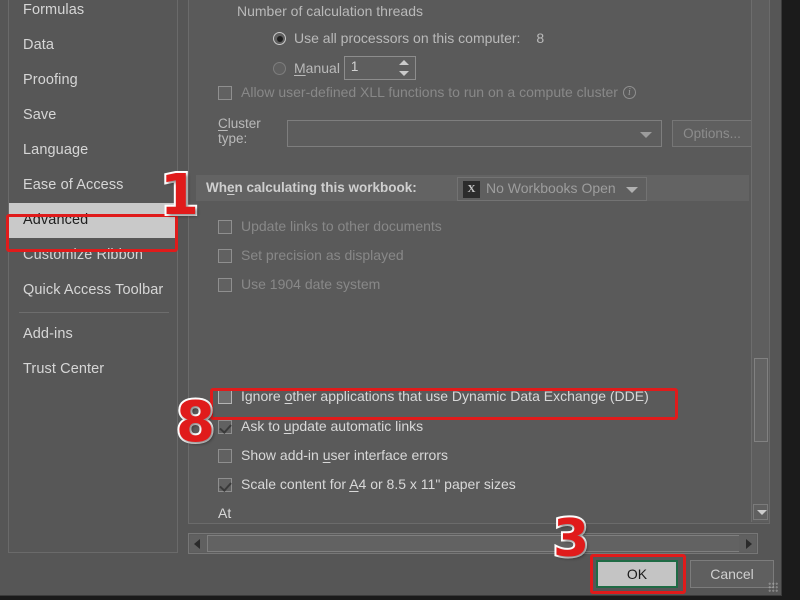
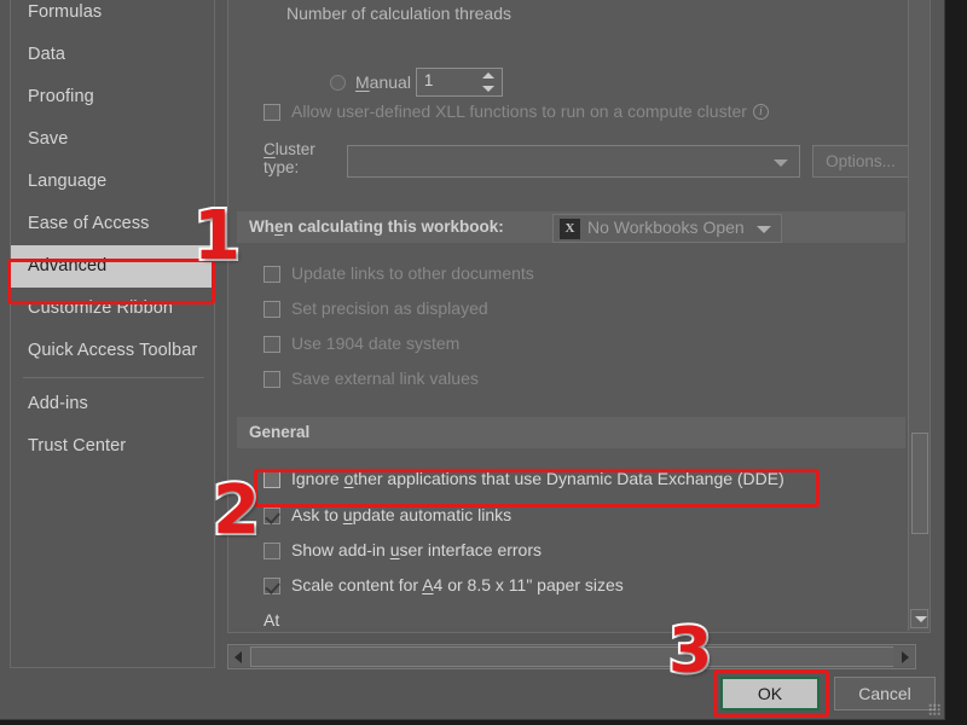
  Formulas
  Data
  Proofing
  Save
  Language
  Ease of Access
  Advanced
  Customize Ribbon
  Quick Access Toolbar
  Add-ins
  Trust Center
  Number of calculation threads
- Use all processors on this computer: 8
  Manual
  1
  Allow user-defined XLL functions to run on a compute cluster i
  Cluster
  type:
  Options...
  When calculating this workbook:
  X
  No Workbooks Open
  Update links to other documents
  Set precision as displayed
  Use 1904 date system
+ Save external link values
+ General
  Ignore other applications that use Dynamic Data Exchange (DDE)
  Ask to update automatic links
  Show add-in user interface errors
  Scale content for A4 or 8.5 x 11" paper sizes
  At
  OK
  Cancel
  1
- 8
+ 2
  3
